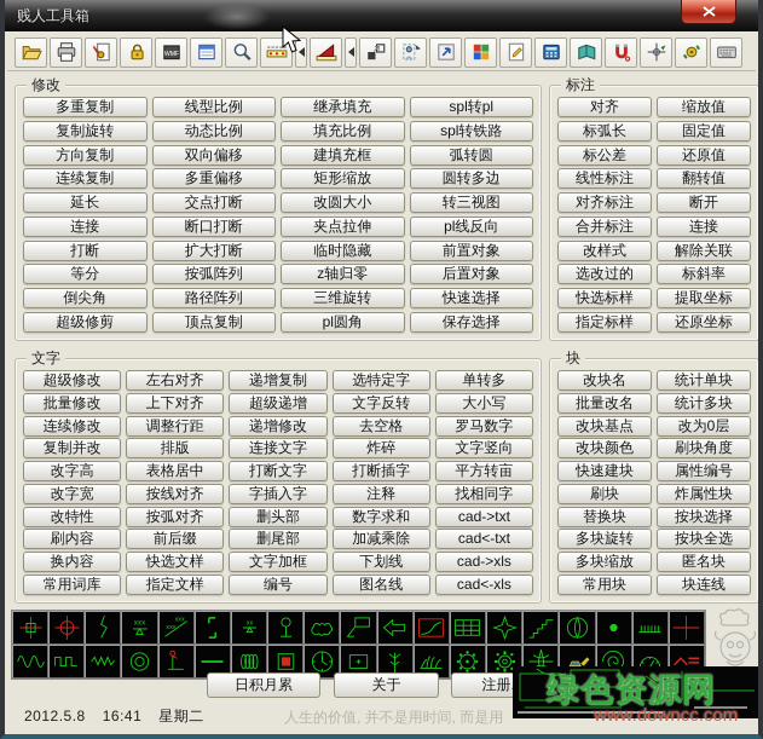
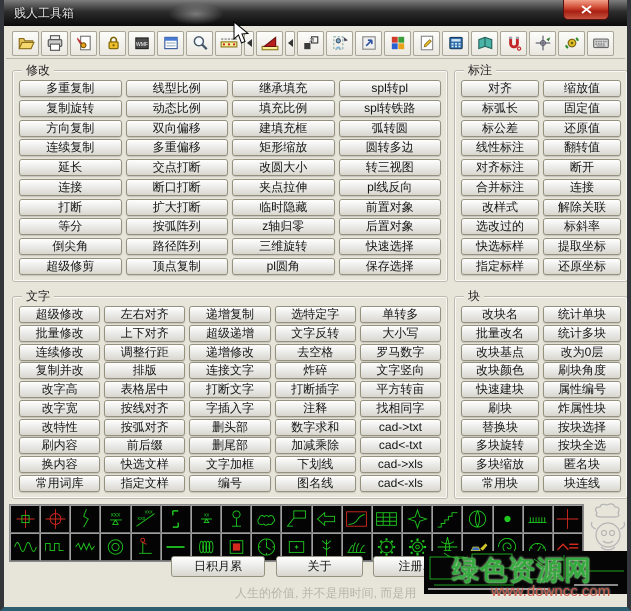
  贱人工具箱
  修改
  多重复制
  复制旋转
  方向复制
  连续复制
  延长
  连接
  打断
  等分
  倒尖角
  超级修剪
  线型比例
  动态比例
  双向偏移
  多重偏移
  交点打断
  断口打断
  扩大打断
  按弧阵列
  路径阵列
  顶点复制
  继承填充
  填充比例
  建填充框
  矩形缩放
  改圆大小
  夹点拉伸
  临时隐藏
  z轴归零
  三维旋转
  pl圆角
  spl转pl
  spl转铁路
  弧转圆
  圆转多边
  转三视图
  pl线反向
  前置对象
  后置对象
  快速选择
  保存选择
  标注
  对齐
  标弧长
  标公差
  线性标注
  对齐标注
  合并标注
  改样式
  选改过的
  快选标样
  指定标样
  缩放值
  固定值
  还原值
  翻转值
  断开
  连接
  解除关联
  标斜率
  提取坐标
  还原坐标
  文字
  超级修改
  批量修改
  连续修改
  复制并改
  改字高
  改字宽
  改特性
  刷内容
  换内容
  常用词库
  左右对齐
  上下对齐
  调整行距
  排版
  表格居中
  按线对齐
  按弧对齐
  前后缀
  快选文样
  指定文样
  递增复制
  超级递增
  递增修改
  连接文字
  打断文字
  字插入字
  删头部
  删尾部
  文字加框
  编号
  选特定字
  文字反转
  去空格
  炸碎
  打断插字
  注释
  数字求和
  加减乘除
  下划线
  图名线
  单转多
  大小写
  罗马数字
  文字竖向
  平方转亩
  找相同字
  cad->txt
  cad<-txt
  cad->xls
  cad<-xls
  块
  改块名
  批量改名
  改块基点
  改块颜色
  快速建块
  刷块
  替换块
  多块旋转
  多块缩放
  常用块
  统计单块
  统计多块
  改为0层
  刷块角度
  属性编号
  炸属性块
  按块选择
  按块全选
  匿名块
  块连线
  日积月累
  关于
- 2012.5.8 16:41 星期二
  人生的价值, 并不是用时间, 而是用
  绿色资源网
  www.downcc.com
